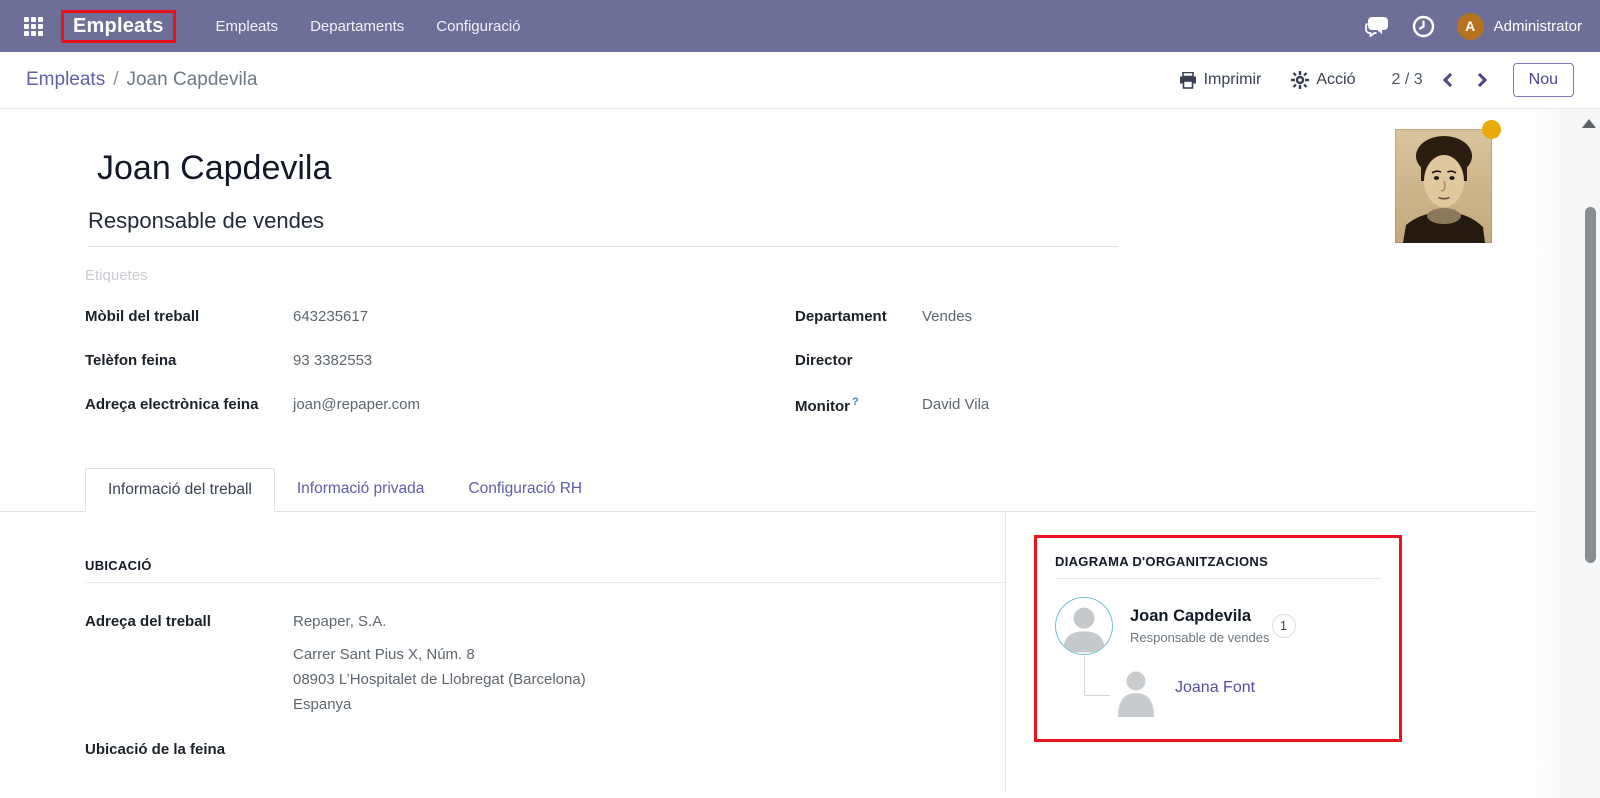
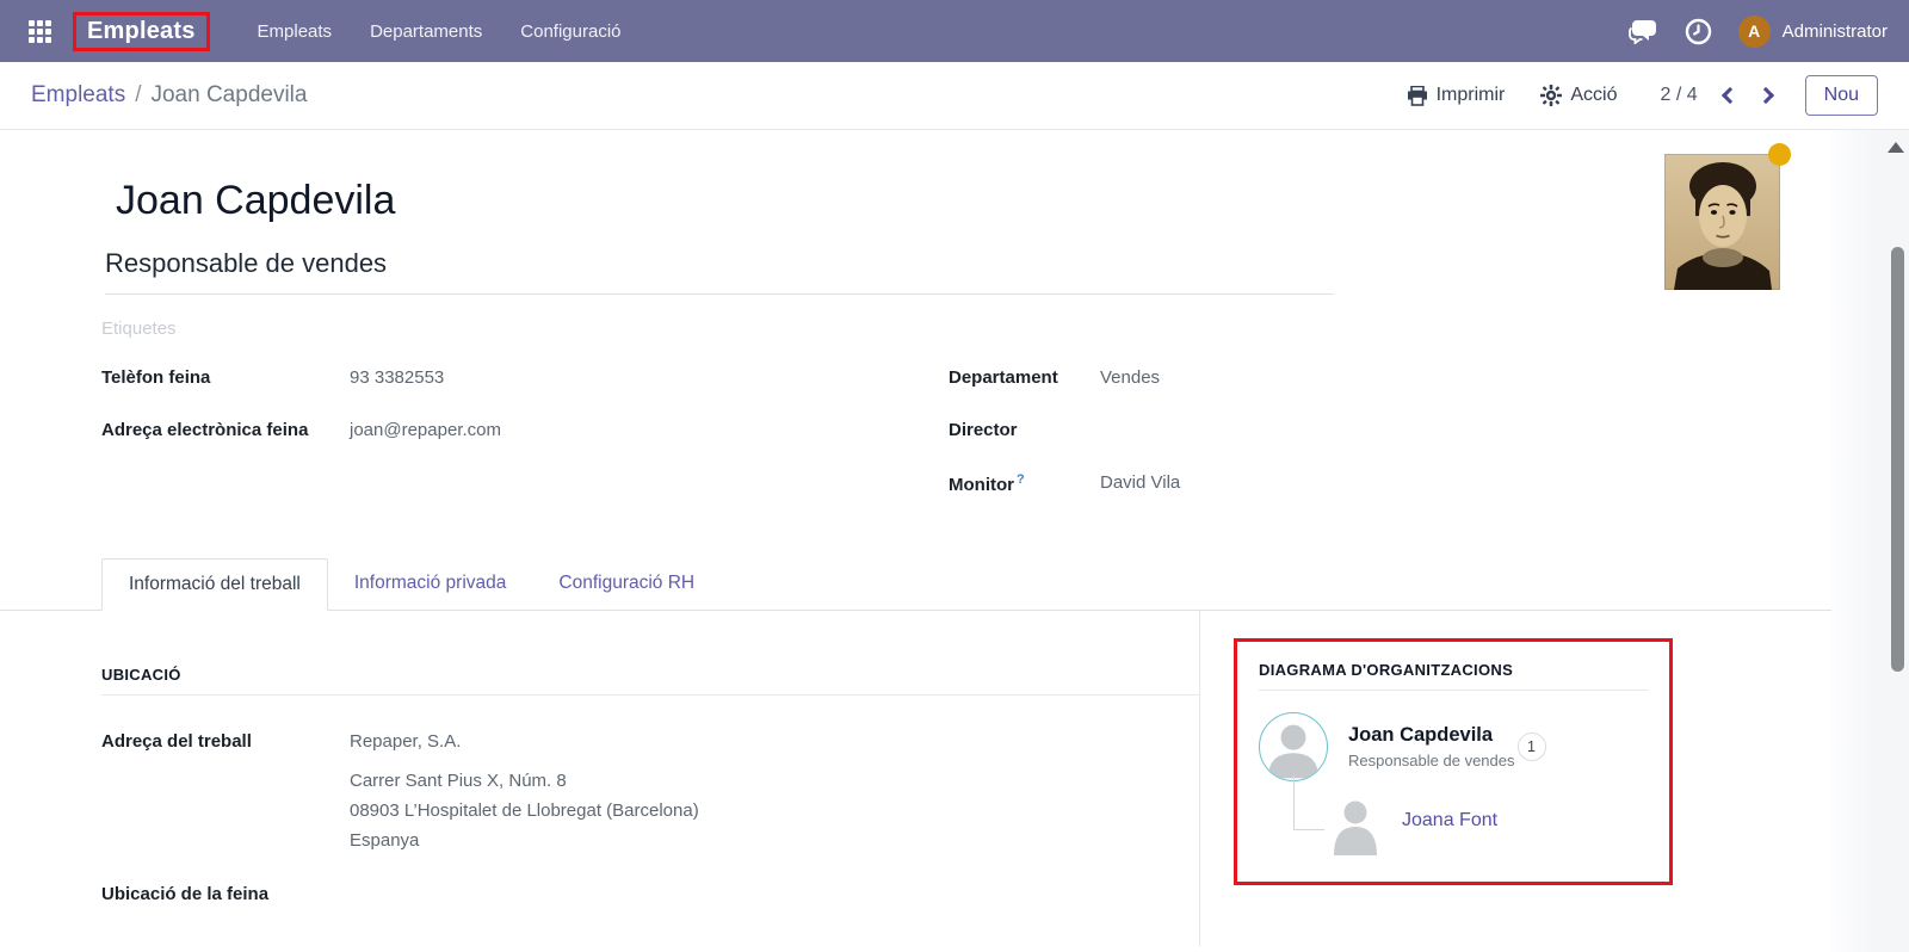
  Empleats
  Empleats
  Departaments
  Configuració
  A
  Administrator
  Empleats
  /
  Joan Capdevila
  Imprimir
  Acció
- 2 / 3
+ 2 / 4
  Nou
  Joan Capdevila
  Responsable de vendes
  Etiquetes
- Mòbil del treball
- 643235617
  Telèfon feina
  93 3382553
  Adreça electrònica feina
  joan@repaper.com
  Departament
  Vendes
  Director
  Monitor ?
  David Vila
  Informació del treball
  Informació privada
  Configuració RH
  UBICACIÓ
  Adreça del treball
  Repaper, S.A.
  Carrer Sant Pius X, Núm. 8
  08903 L’Hospitalet de Llobregat (Barcelona)
  Espanya
  Ubicació de la feina
  DIAGRAMA D'ORGANITZACIONS
  Joan Capdevila
  Responsable de vendes
  1
  Joana Font
